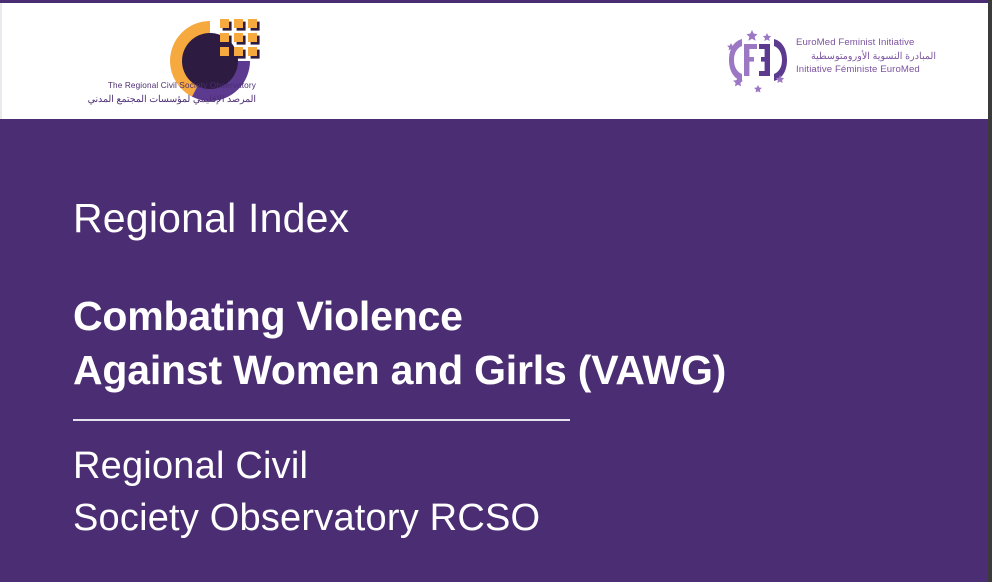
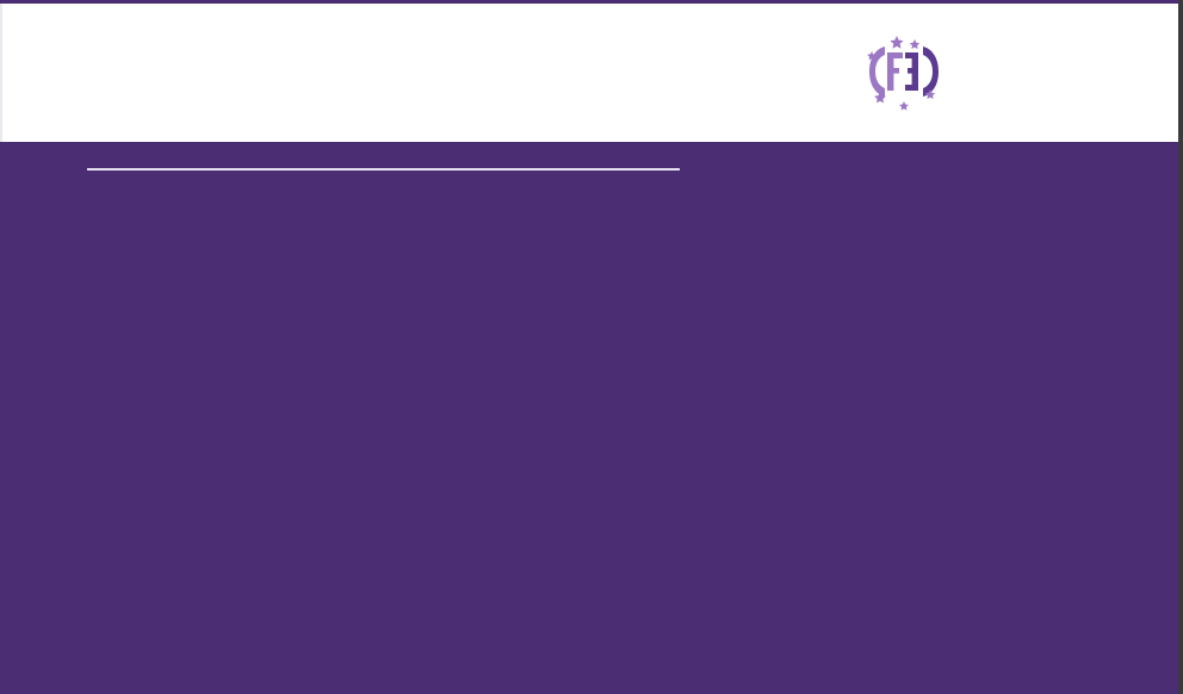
- The Regional Civil Society Observatory
- المرصد الإقليمي لمؤسسات المجتمع المدني
- EuroMed Feminist Initiative
- المبادرة النسوية الأورومتوسطية
- Initiative Féministe EuroMed
- Regional Index
- Combating Violence
- Against Women and Girls (VAWG)
- Regional Civil
- Society Observatory RCSO
